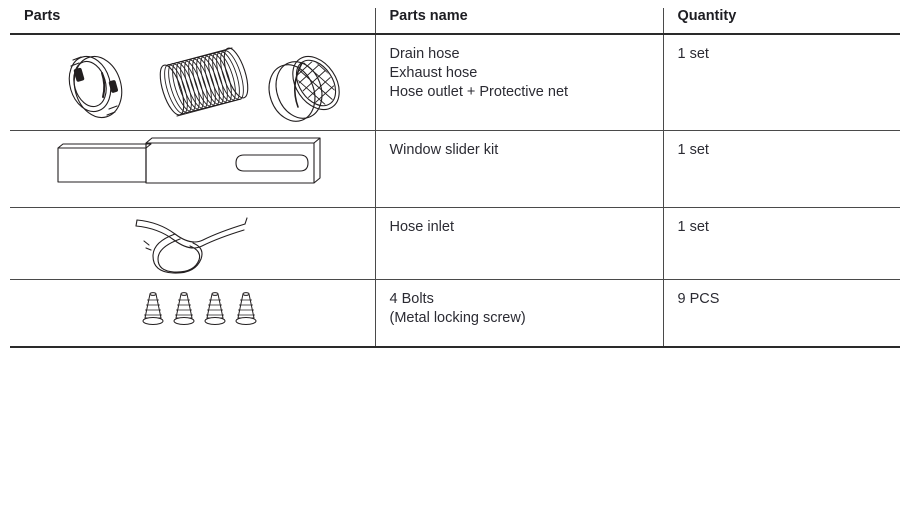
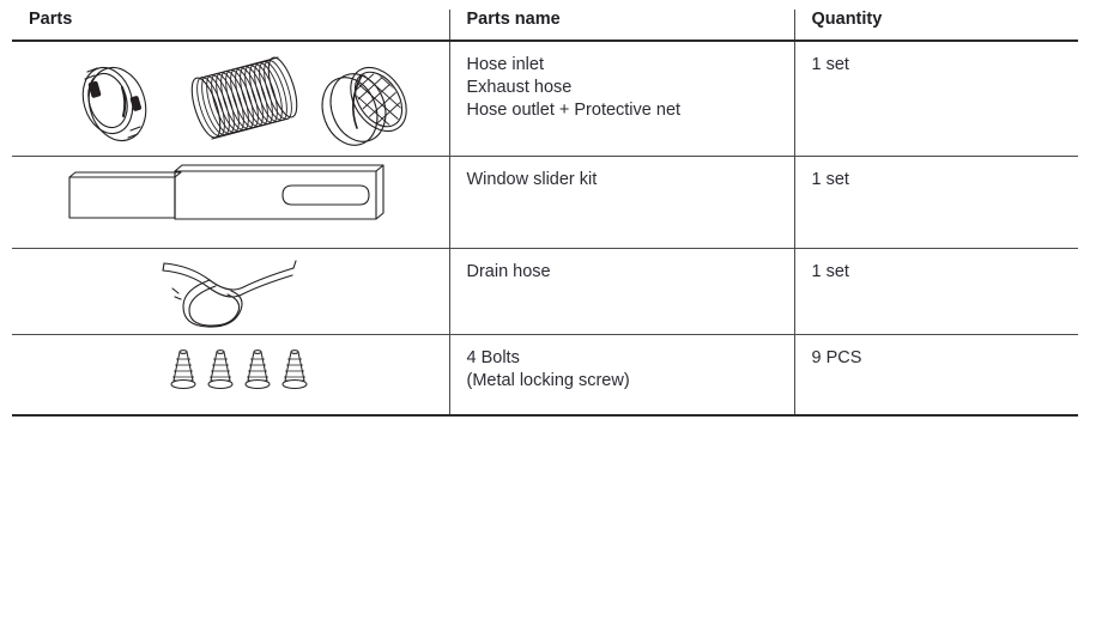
  Parts	Parts name	Quantity
- 	Drain hose Exhaust hose Hose outlet + Protective net	1 set
+ 	Hose inlet Exhaust hose Hose outlet + Protective net	1 set
  	Window slider kit	1 set
- 	Hose inlet	1 set
+ 	Drain hose	1 set
  	4 Bolts (Metal locking screw)	9 PCS
